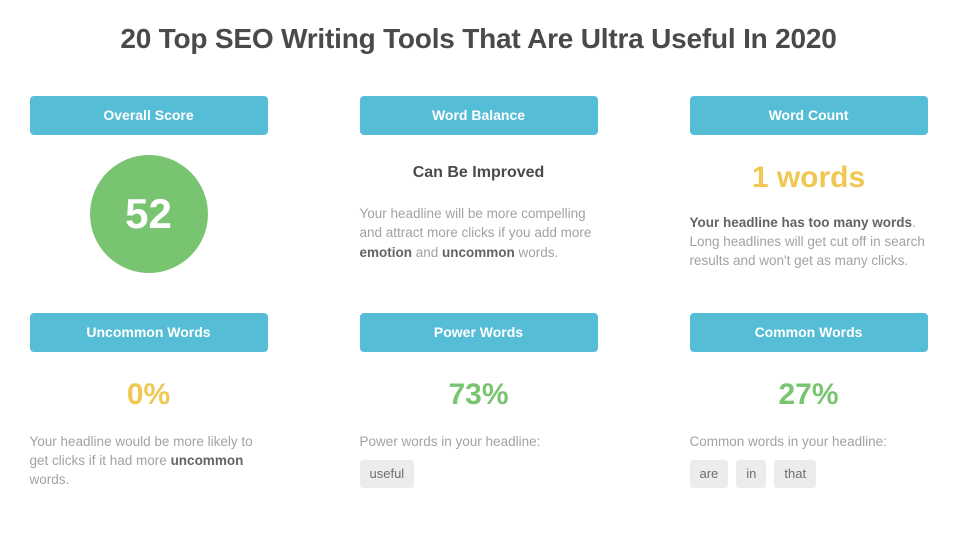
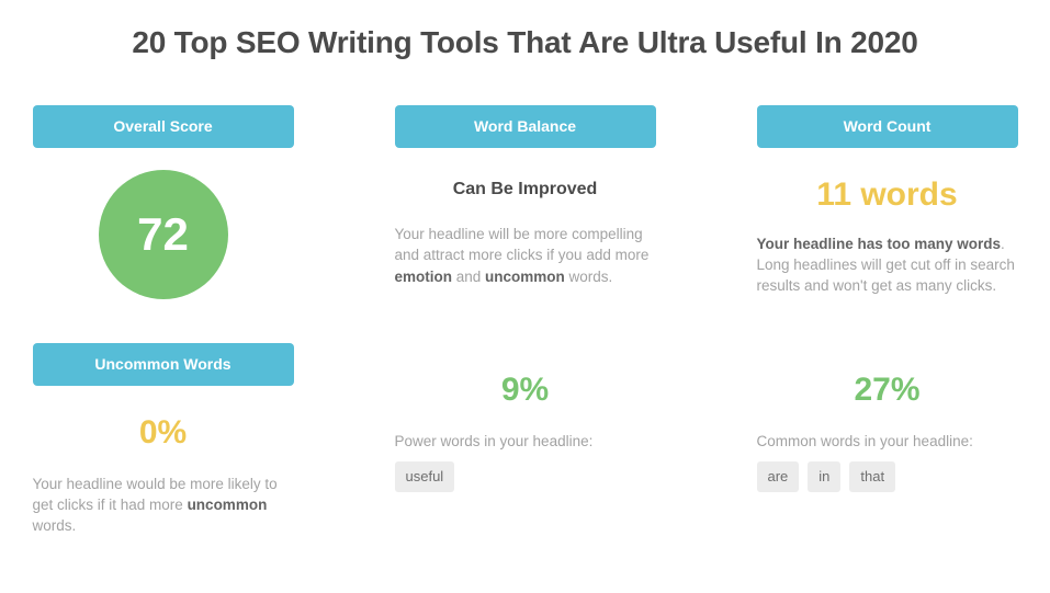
  20 Top SEO Writing Tools That Are Ultra Useful In 2020
  Overall Score
- 52
+ 72
  Word Balance
  Can Be Improved
  Your headline will be more compelling and attract more clicks if you add more emotion and uncommon words.
  Word Count
- 1 words
+ 11 words
  Your headline has too many words. Long headlines will get cut off in search results and won't get as many clicks.
  Uncommon Words
  0%
  Your headline would be more likely to get clicks if it had more uncommon words.
- Power Words
- 73%
+ 9%
  Power words in your headline:
  useful
- Common Words
  27%
  Common words in your headline:
  are
  in
  that
